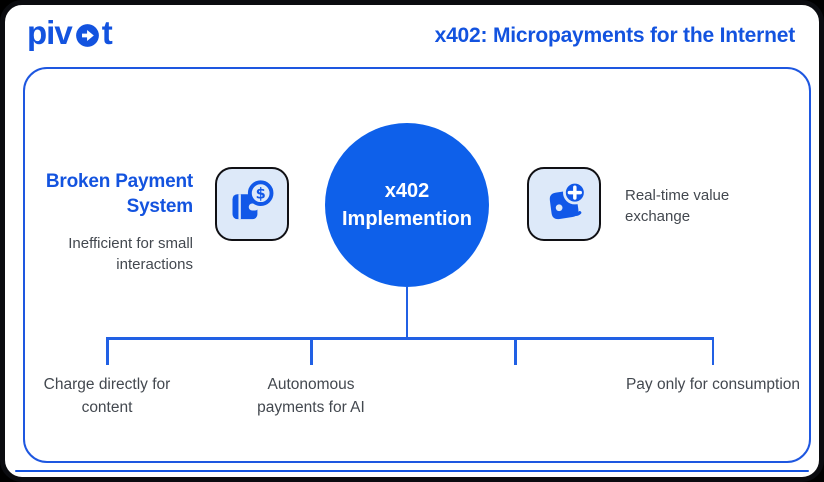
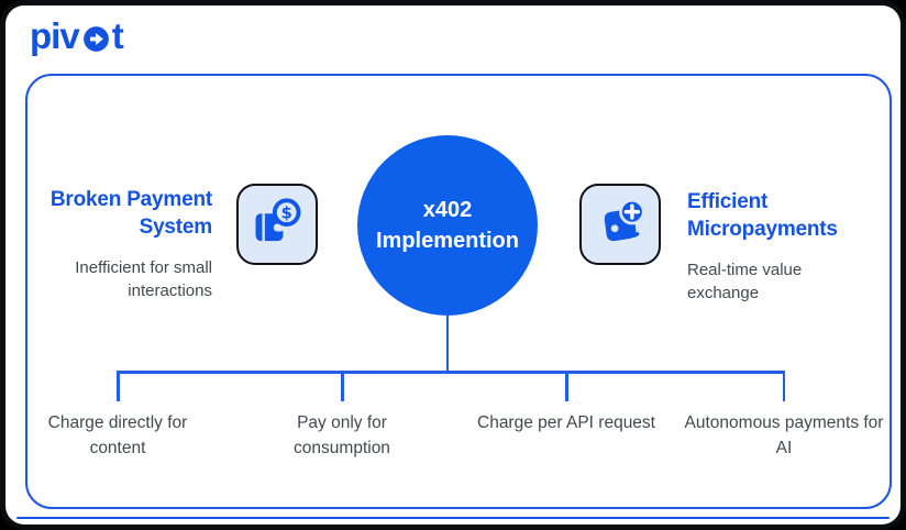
  piv
  t
- x402: Micropayments for the Internet
  Broken Payment System
  Inefficient for small interactions
  $
  x402
  Implemention
+ Efficient Micropayments
  Real-time value exchange
  Charge directly for content
- Autonomous payments for AI
+ Pay only for consumption
+ Charge per API request
- Pay only for consumption
+ Autonomous payments for AI
